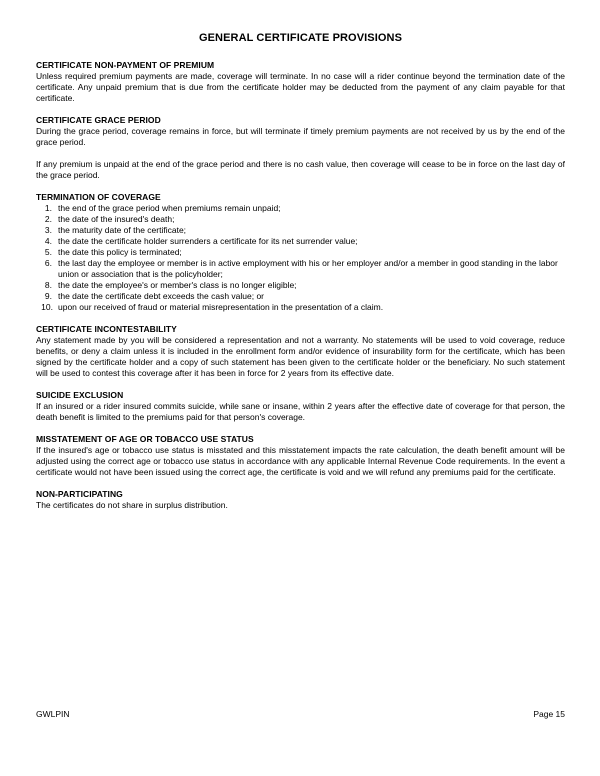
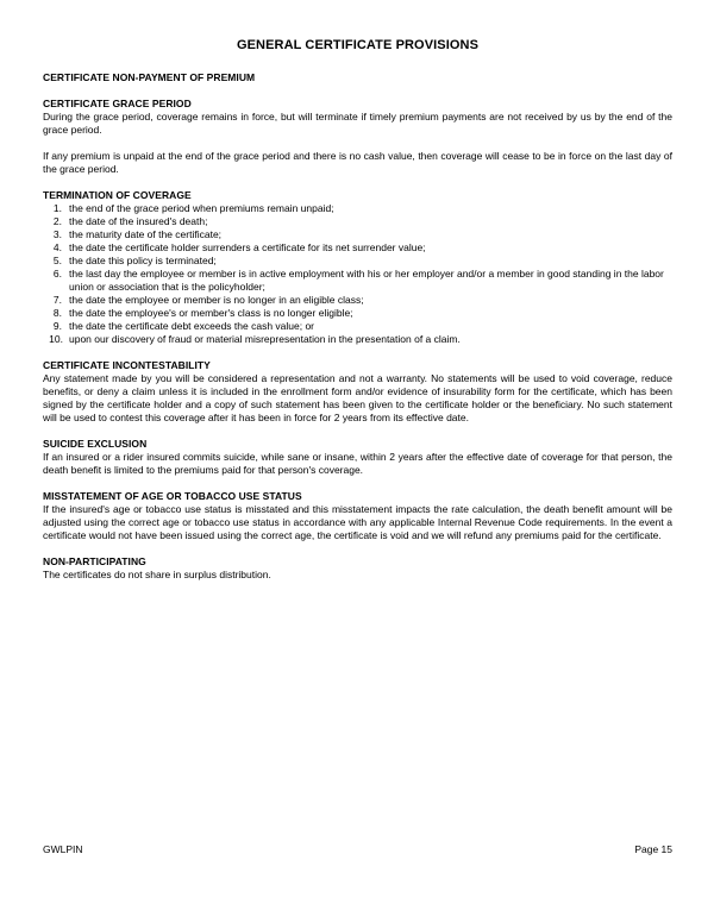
  GENERAL CERTIFICATE PROVISIONS
  CERTIFICATE NON-PAYMENT OF PREMIUM
- Unless required premium payments are made, coverage will terminate. In no case will a rider continue beyond the termination date of the certificate. Any unpaid premium that is due from the certificate holder may be deducted from the payment of any claim payable for that certificate.
  CERTIFICATE GRACE PERIOD
  During the grace period, coverage remains in force, but will terminate if timely premium payments are not received by us by the end of the grace period.
  If any premium is unpaid at the end of the grace period and there is no cash value, then coverage will cease to be in force on the last day of the grace period.
  TERMINATION OF COVERAGE
  1.
  the end of the grace period when premiums remain unpaid;
  2.
  the date of the insured's death;
  3.
  the maturity date of the certificate;
  4.
  the date the certificate holder surrenders a certificate for its net surrender value;
  5.
  the date this policy is terminated;
  6.
  the last day the employee or member is in active employment with his or her employer and/or a member in good standing in the labor union or association that is the policyholder;
+ 7.
+ the date the employee or member is no longer in an eligible class;
  8.
  the date the employee's or member's class is no longer eligible;
  9.
  the date the certificate debt exceeds the cash value; or
  10.
- upon our received of fraud or material misrepresentation in the presentation of a claim.
+ upon our discovery of fraud or material misrepresentation in the presentation of a claim.
  CERTIFICATE INCONTESTABILITY
  Any statement made by you will be considered a representation and not a warranty. No statements will be used to void coverage, reduce benefits, or deny a claim unless it is included in the enrollment form and/or evidence of insurability form for the certificate, which has been signed by the certificate holder and a copy of such statement has been given to the certificate holder or the beneficiary. No such statement will be used to contest this coverage after it has been in force for 2 years from its effective date.
  SUICIDE EXCLUSION
  If an insured or a rider insured commits suicide, while sane or insane, within 2 years after the effective date of coverage for that person, the death benefit is limited to the premiums paid for that person's coverage.
  MISSTATEMENT OF AGE OR TOBACCO USE STATUS
  If the insured's age or tobacco use status is misstated and this misstatement impacts the rate calculation, the death benefit amount will be adjusted using the correct age or tobacco use status in accordance with any applicable Internal Revenue Code requirements. In the event a certificate would not have been issued using the correct age, the certificate is void and we will refund any premiums paid for the certificate.
  NON-PARTICIPATING
  The certificates do not share in surplus distribution.
  GWLPIN
  Page 15
